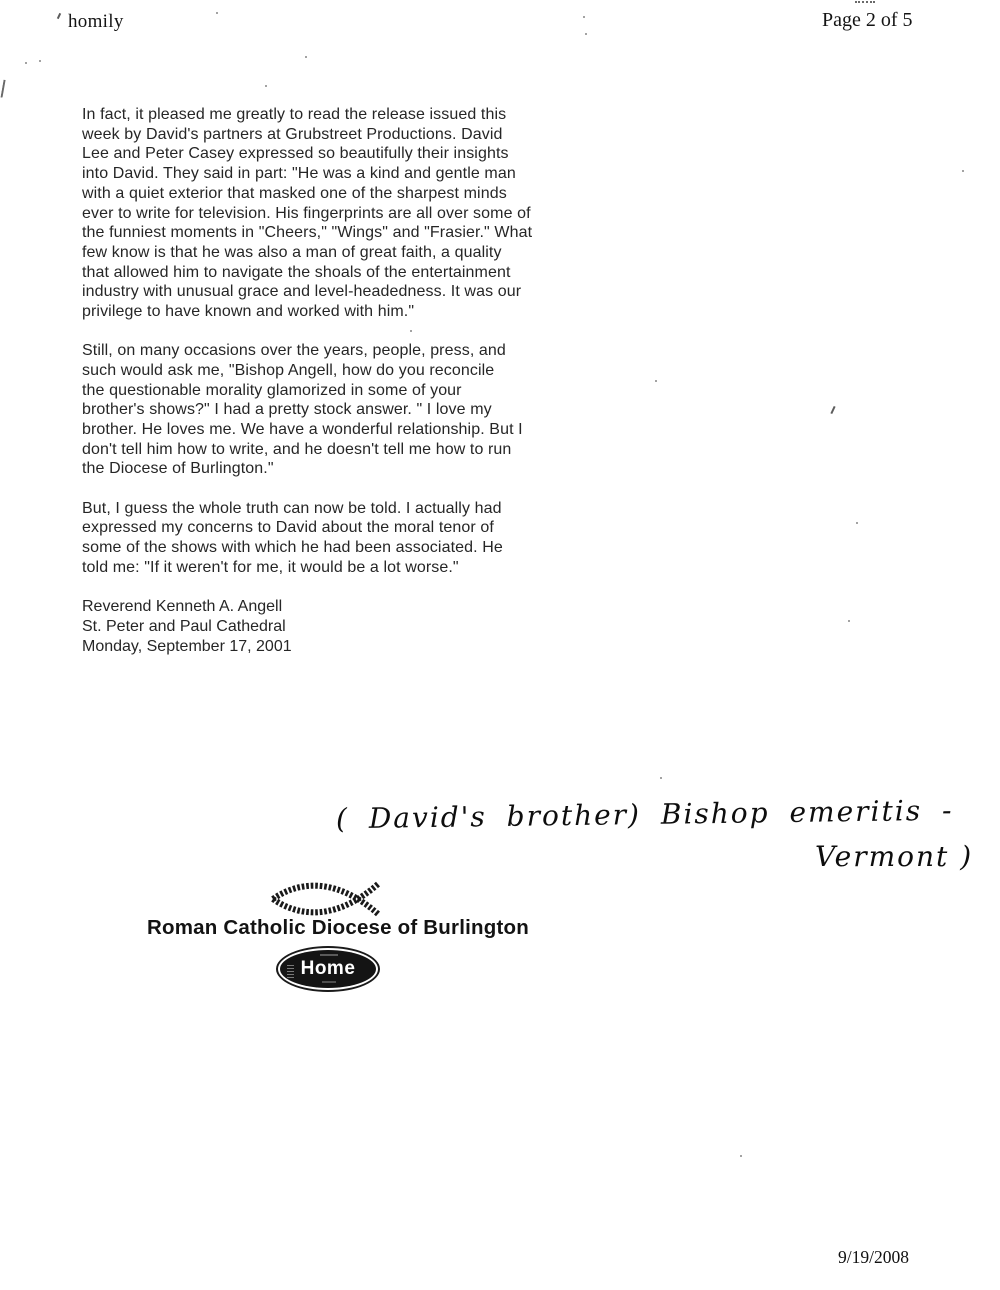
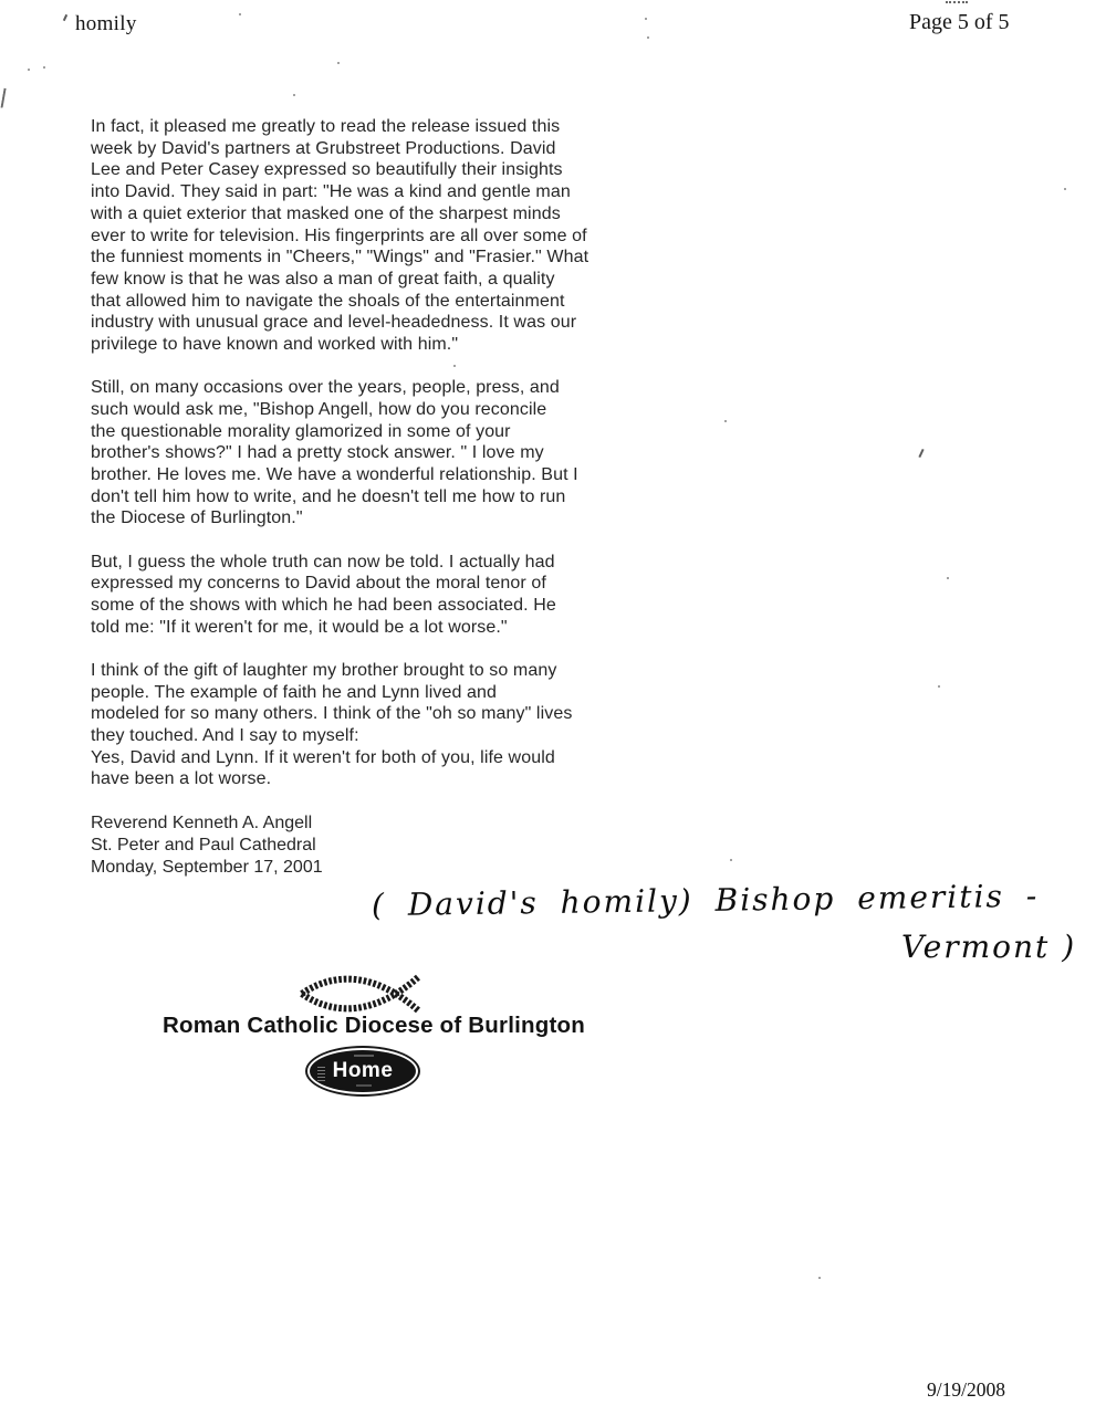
  homily
- Page 2 of 5
+ Page 5 of 5
  In fact, it pleased me greatly to read the release issued this
  week by David's partners at Grubstreet Productions. David
  Lee and Peter Casey expressed so beautifully their insights
  into David. They said in part: "He was a kind and gentle man
  with a quiet exterior that masked one of the sharpest minds
  ever to write for television. His fingerprints are all over some of
  the funniest moments in "Cheers," "Wings" and "Frasier." What
  few know is that he was also a man of great faith, a quality
  that allowed him to navigate the shoals of the entertainment
  industry with unusual grace and level-headedness. It was our
  privilege to have known and worked with him."
  Still, on many occasions over the years, people, press, and
  such would ask me, "Bishop Angell, how do you reconcile
  the questionable morality glamorized in some of your
  brother's shows?" I had a pretty stock answer. " I love my
  brother. He loves me. We have a wonderful relationship. But I
  don't tell him how to write, and he doesn't tell me how to run
  the Diocese of Burlington."
  But, I guess the whole truth can now be told. I actually had
  expressed my concerns to David about the moral tenor of
  some of the shows with which he had been associated. He
  told me: "If it weren't for me, it would be a lot worse."
+ I think of the gift of laughter my brother brought to so many
+ people. The example of faith he and Lynn lived and
+ modeled for so many others. I think of the "oh so many" lives
+ they touched. And I say to myself:
+ Yes, David and Lynn. If it weren't for both of you, life would
+ have been a lot worse.
  Reverend Kenneth A. Angell
  St. Peter and Paul Cathedral
  Monday, September 17, 2001
- ( David's brother) Bishop emeritis -
+ ( David's homily) Bishop emeritis -
  Vermont )
  Roman Catholic Diocese of Burlington
  Home
  9/19/2008
